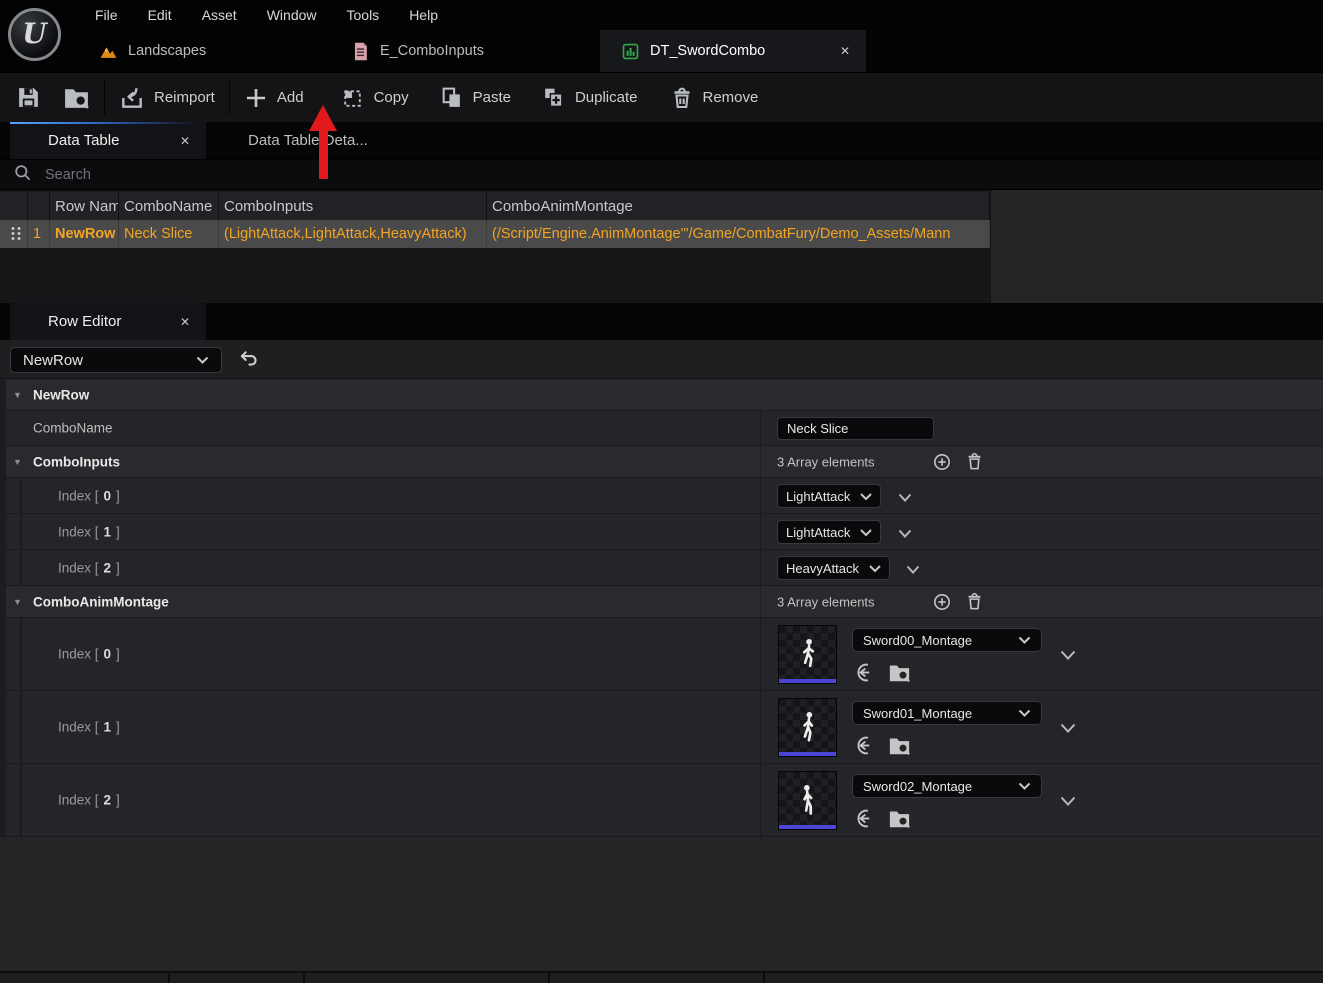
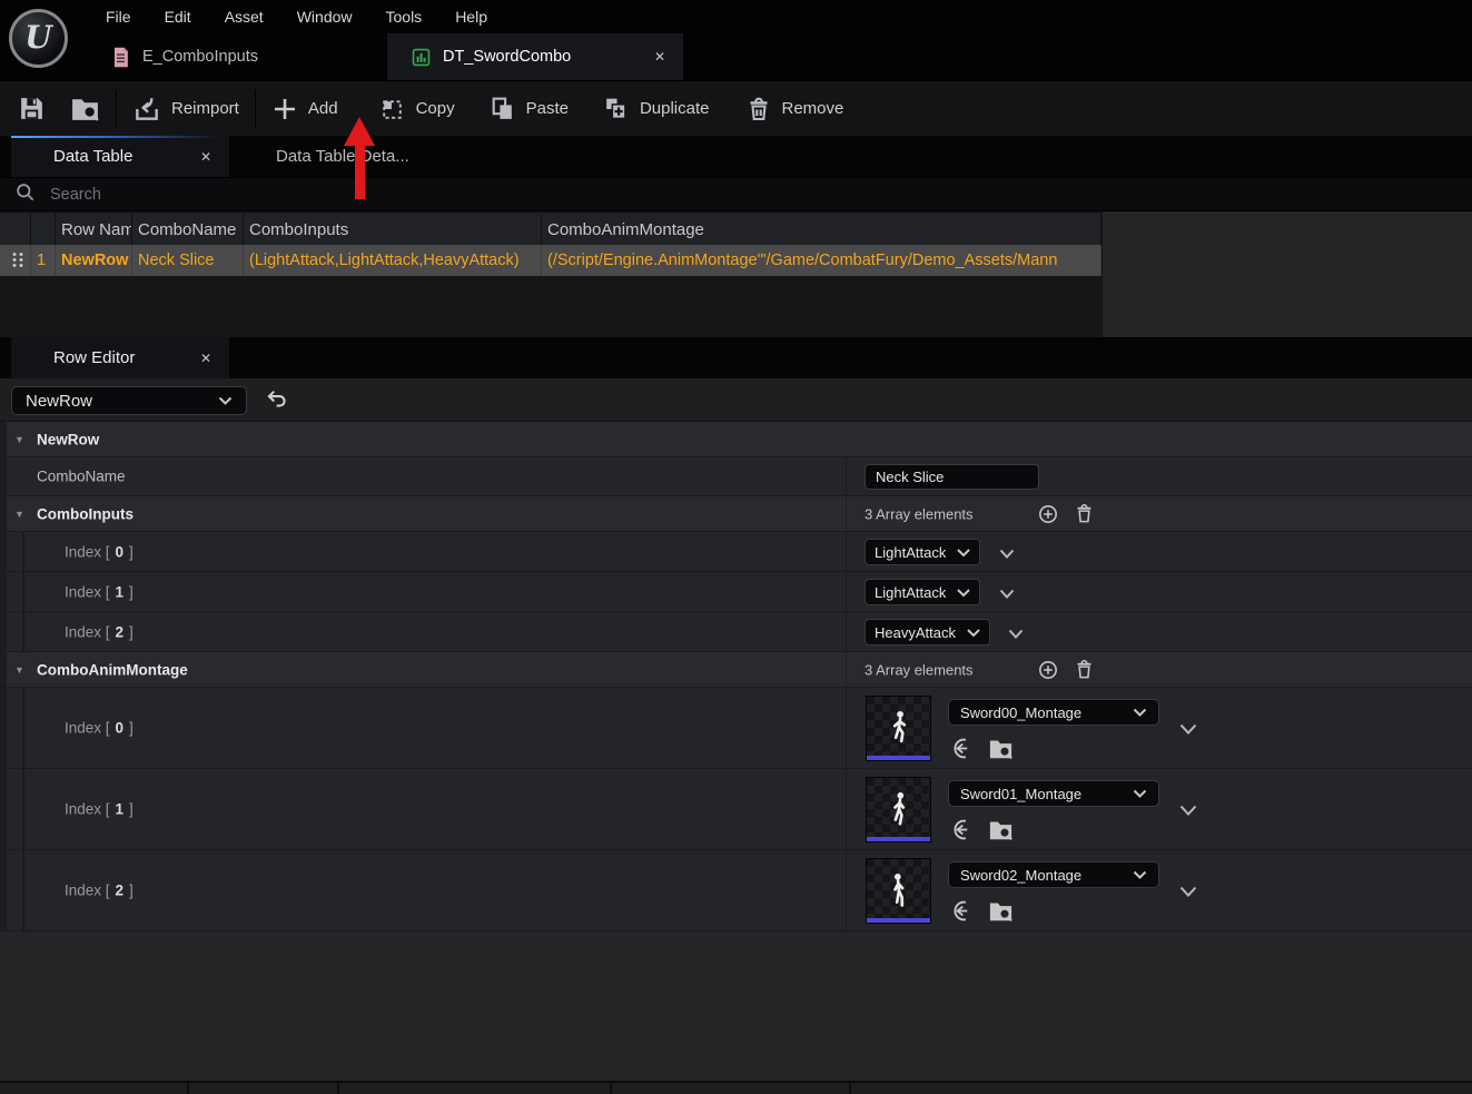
  U
  File
  Edit
  Asset
  Window
  Tools
  Help
- Landscapes
  E_ComboInputs
  DT_SwordCombo
  ✕
  Reimport
  Add
  Copy
  Paste
  Duplicate
  Remove
  Data Table
  ✕
  Data Table Deta...
  Search
  Row Nam
  ComboName
  ComboInputs
  ComboAnimMontage
  1
  NewRow
  Neck Slice
  (LightAttack,LightAttack,HeavyAttack)
  (/Script/Engine.AnimMontage'"/Game/CombatFury/Demo_Assets/Mann
  Row Editor
  ✕
  NewRow
  ▼
  NewRow
  ComboName
  Neck Slice
  ▼
  ComboInputs
  3 Array elements
  Index [ 0 ]
  LightAttack
  Index [ 1 ]
  LightAttack
  Index [ 2 ]
  HeavyAttack
  ▼
  ComboAnimMontage
  3 Array elements
  Index [ 0 ]
  Sword00_Montage
  Index [ 1 ]
  Sword01_Montage
  Index [ 2 ]
  Sword02_Montage
